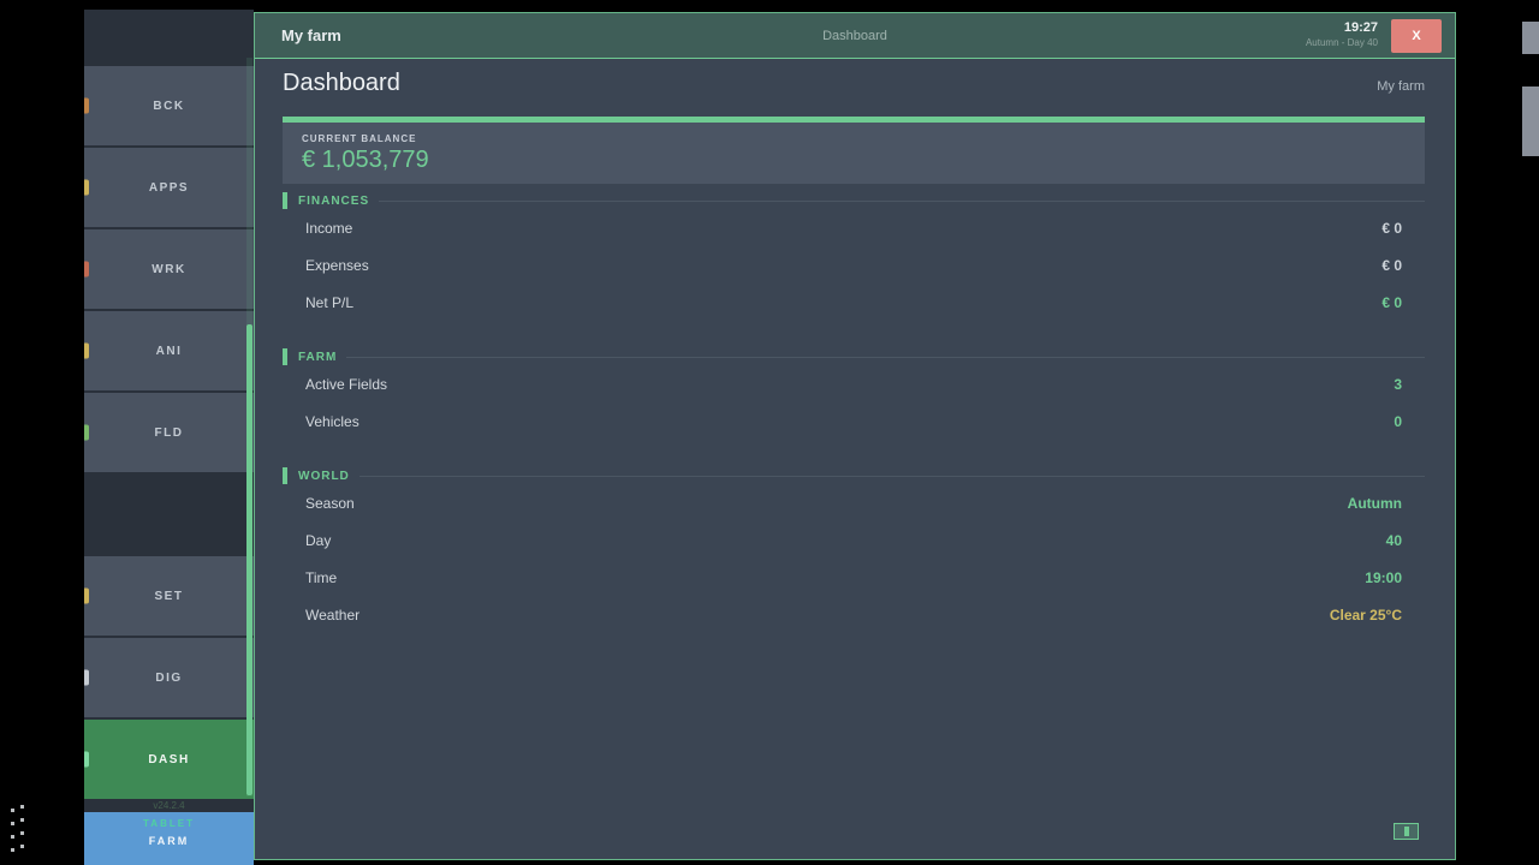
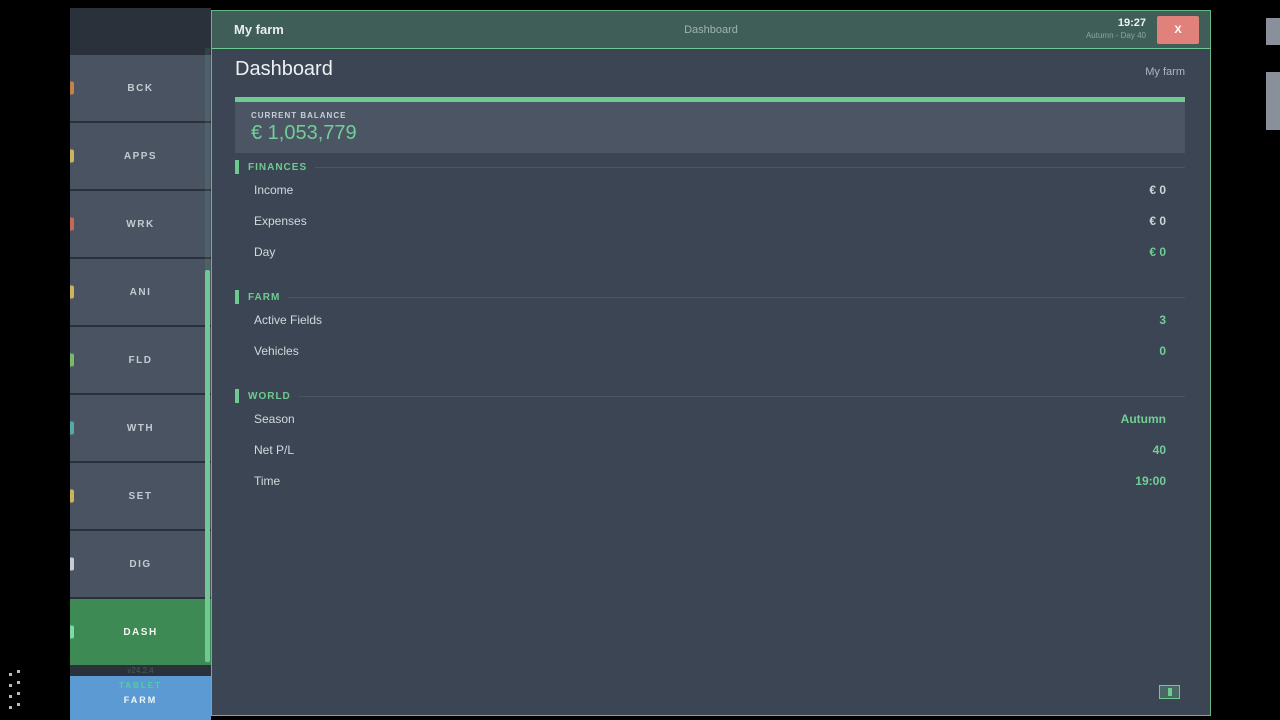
  BCK
  APPS
  WRK
  ANI
  FLD
+ WTH
  SET
  DIG
  DASH
  v24.2.4
  TABLET
  FARM
  My farm
  Dashboard
  19:27
  Autumn - Day 40
  X
  Dashboard
  My farm
  CURRENT BALANCE
  € 1,053,779
  FINANCES
  Income
  € 0
  Expenses
  € 0
- Net P/L
+ Day
  € 0
  FARM
  Active Fields
  3
  Vehicles
  0
  WORLD
  Season
  Autumn
- Day
+ Net P/L
  40
  Time
  19:00
- Weather
- Clear 25°C
